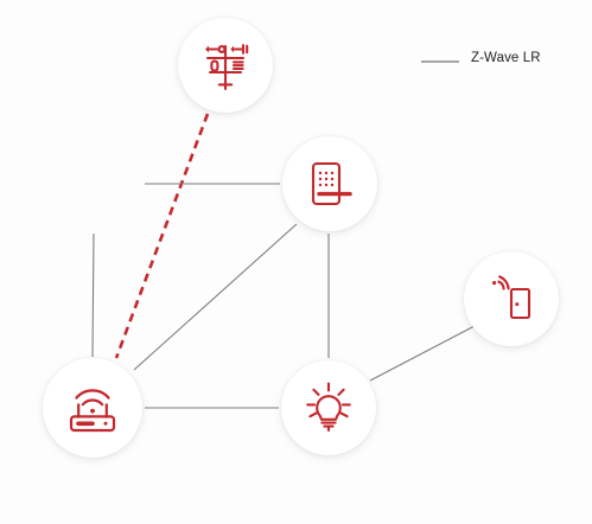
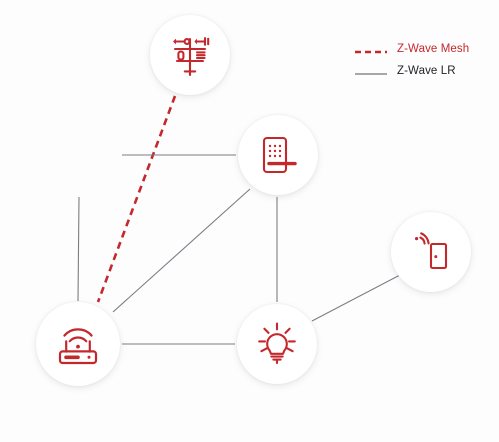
+ Z-Wave Mesh
  Z-Wave LR
